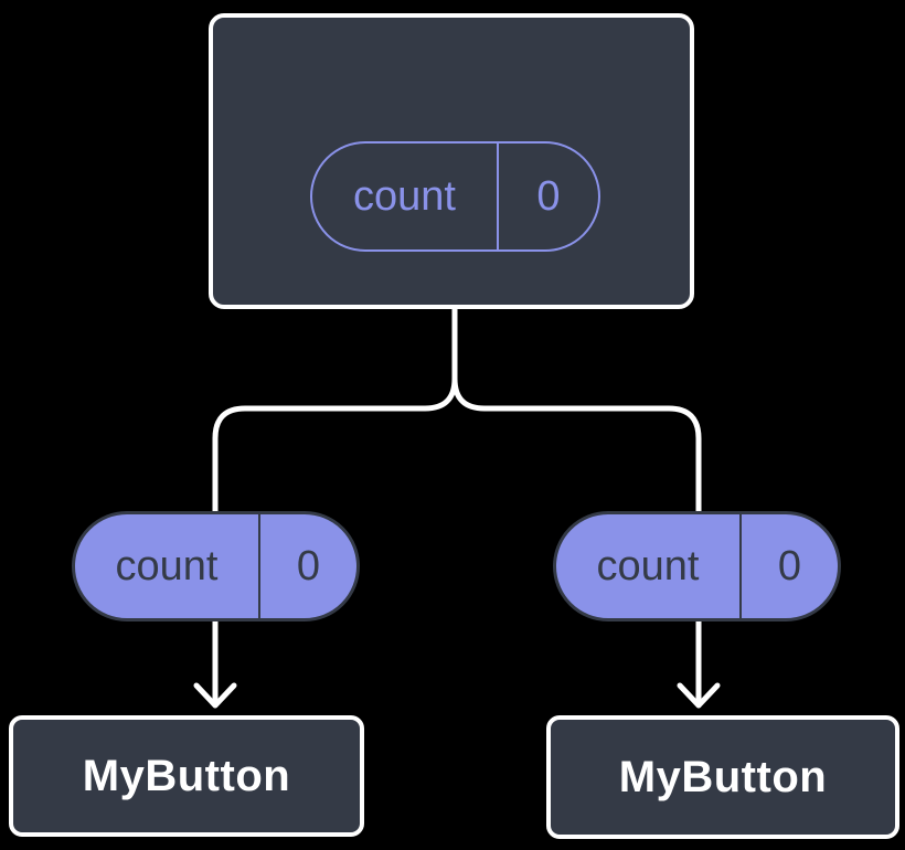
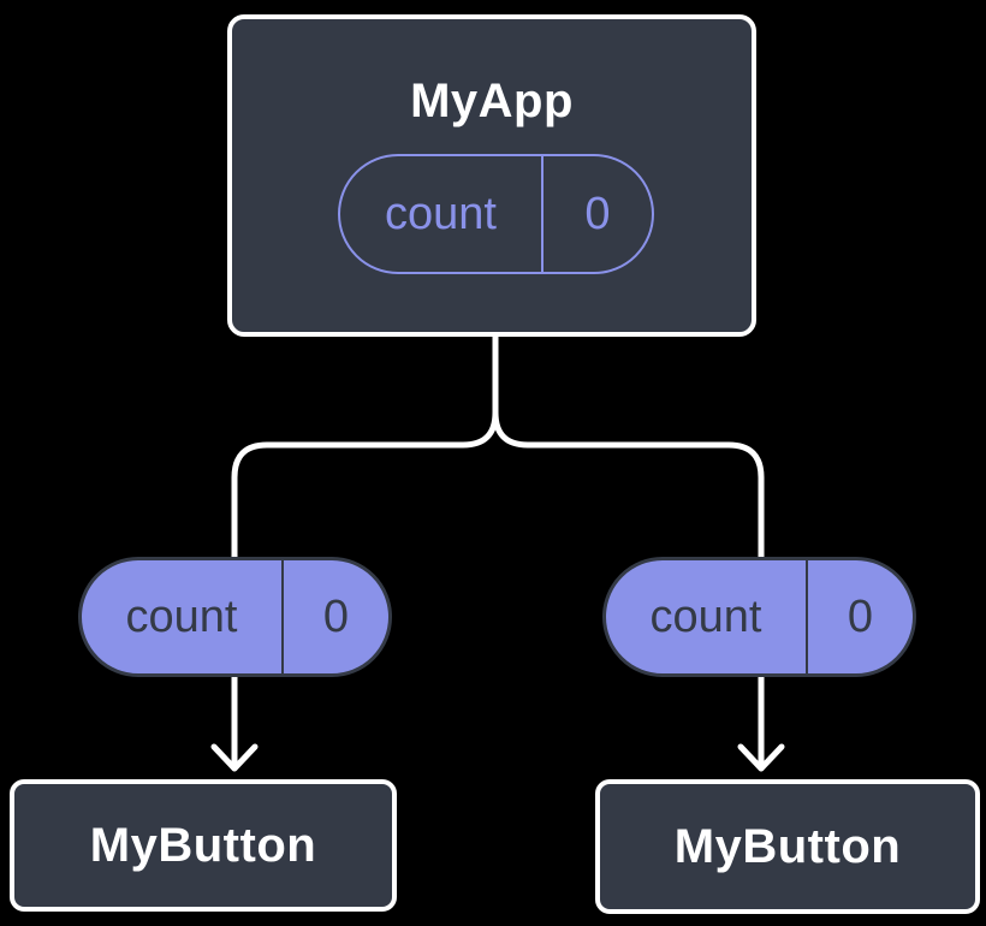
+ MyApp
  count
  0
  count
  0
  count
  0
  MyButton
  MyButton
